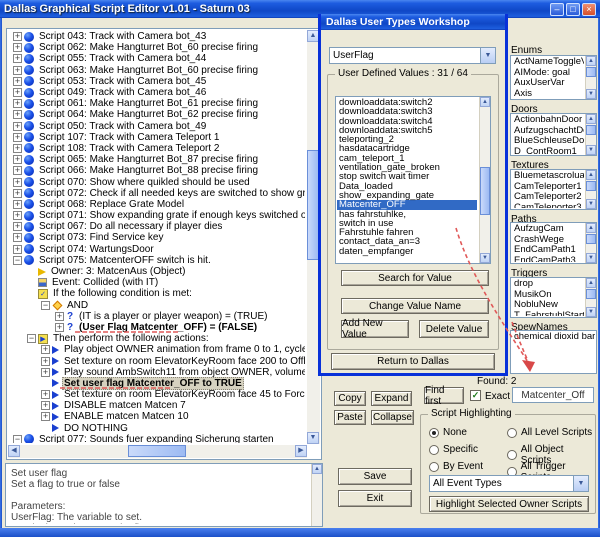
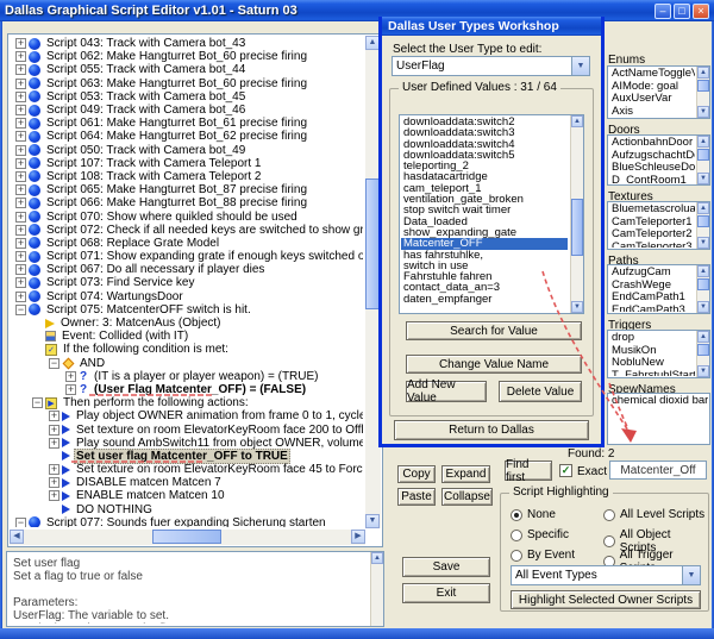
  Dallas Graphical Script Editor v1.01 - Saturn 03
  –
  □
  ×
  +
  Script 043: Track with Camera bot_43
  +
  Script 062: Make Hangturret Bot_60 precise firing
  +
  Script 055: Track with Camera bot_44
  +
  Script 063: Make Hangturret Bot_60 precise firing
  +
  Script 053: Track with Camera bot_45
  +
  Script 049: Track with Camera bot_46
  +
  Script 061: Make Hangturret Bot_61 precise firing
  +
  Script 064: Make Hangturret Bot_62 precise firing
  +
  Script 050: Track with Camera bot_49
  +
  Script 107: Track with Camera Teleport 1
  +
  Script 108: Track with Camera Teleport 2
  +
  Script 065: Make Hangturret Bot_87 precise firing
  +
  Script 066: Make Hangturret Bot_88 precise firing
  +
  Script 070: Show where quikled should be used
  +
  Script 072: Check if all needed keys are switched to show gr
  +
  Script 068: Replace Grate Model
  +
  Script 071: Show expanding grate if enough keys switched o
  +
  Script 067: Do all necessary if player dies
  +
  Script 073: Find Service key
  +
  Script 074: WartungsDoor
  −
  Script 075: MatcenterOFF switch is hit.
  Owner: 3: MatcenAus (Object)
  Event: Collided (with IT)
  If the following condition is met:
  −
  AND
  +
  ?
  (IT is a player or player weapon) = (TRUE)
  +
  ?
  (User Flag Matcenter_OFF) = (FALSE)
  −
  Then perform the following actions:
  +
  Play object OWNER animation from frame 0 to 1, cycle
  +
  Set texture on room ElevatorKeyRoom face 200 to Offl
  +
  Play sound AmbSwitch11 from object OWNER, volume
  Set user flag Matcenter_OFF to TRUE
  +
  Set texture on room ElevatorKeyRoom face 45 to Forc
  +
  DISABLE matcen Matcen 7
  +
  ENABLE matcen Matcen 10
  DO NOTHING
  −
  Script 077: Sounds fuer expanding Sicherung starten
  Set user flag
  Set a flag to true or false
  Parameters:
  UserFlag: The variable to set.
  Copy
  Expand
  Paste
  Collapse
  Save
  Exit
  Enums
  ActNameToggle
  AIMode: goal
  AuxUserVar
  Axis
  Doors
  ActionbahnDoor
  AufzugschachtD
  BlueSchleuseDo
  D_ContRoom1
  Textures
  Bluemetascrolua
  CamTeleporter1
  CamTeleporter2
  CamTeleporter3
  Paths
  AufzugCam
  CrashWege
  EndCamPath1
  EndCamPath3
  Triggers
  drop
  MusikOn
  NobluNew
  T_FahrstuhlStart
  SpewNames
  chemical dioxid bar
  Found: 2
  Find first
  ✓
  Exact
  Matcenter_Off
  Script Highlighting
  None
  Specific
  By Event
  All Level Scripts
  All Object Scripts
  All Event Types
  Highlight Selected Owner Scripts
  Dallas User Types Workshop
+ Select the User Type to edit:
  UserFlag
  User Defined Values : 31 / 64
  downloaddata:switch2
  downloaddata:switch3
  downloaddata:switch4
  downloaddata:switch5
  teleporting_2
  hasdatacartridge
  cam_teleport_1
  ventilation_gate_broken
  stop switch wait timer
  Data_loaded
  show_expanding_gate
  Matcenter_OFF
  has fahrstuhlke,
  switch in use
  Fahrstuhle fahren
  contact_data_an=3
  daten_empfanger
  Search for Value
  Change Value Name
  Add New Value
  Delete Value
  Return to Dallas
